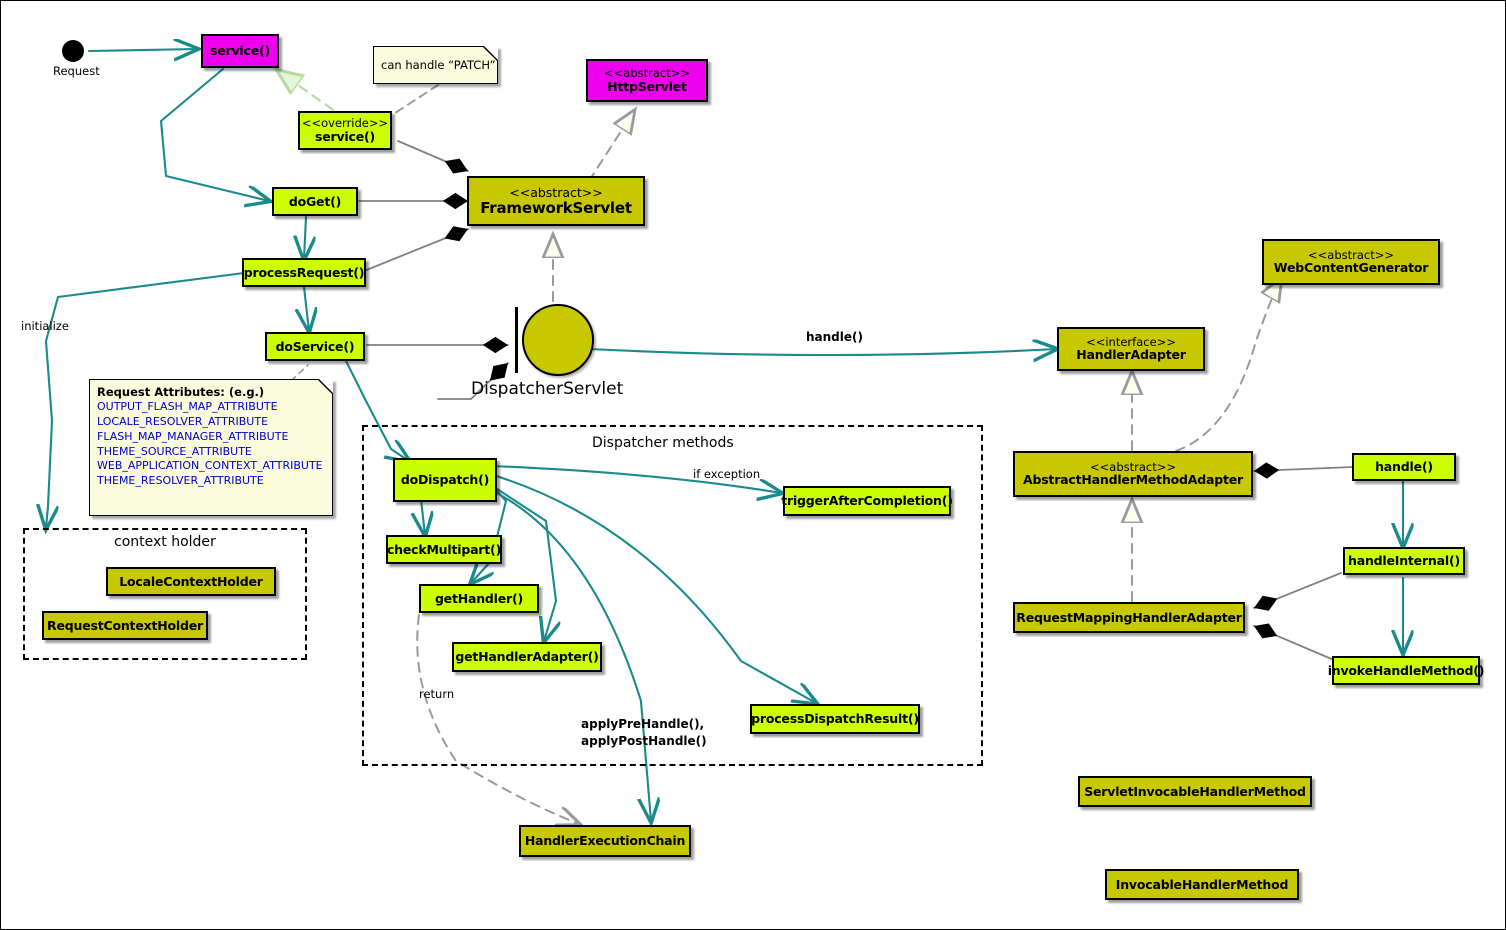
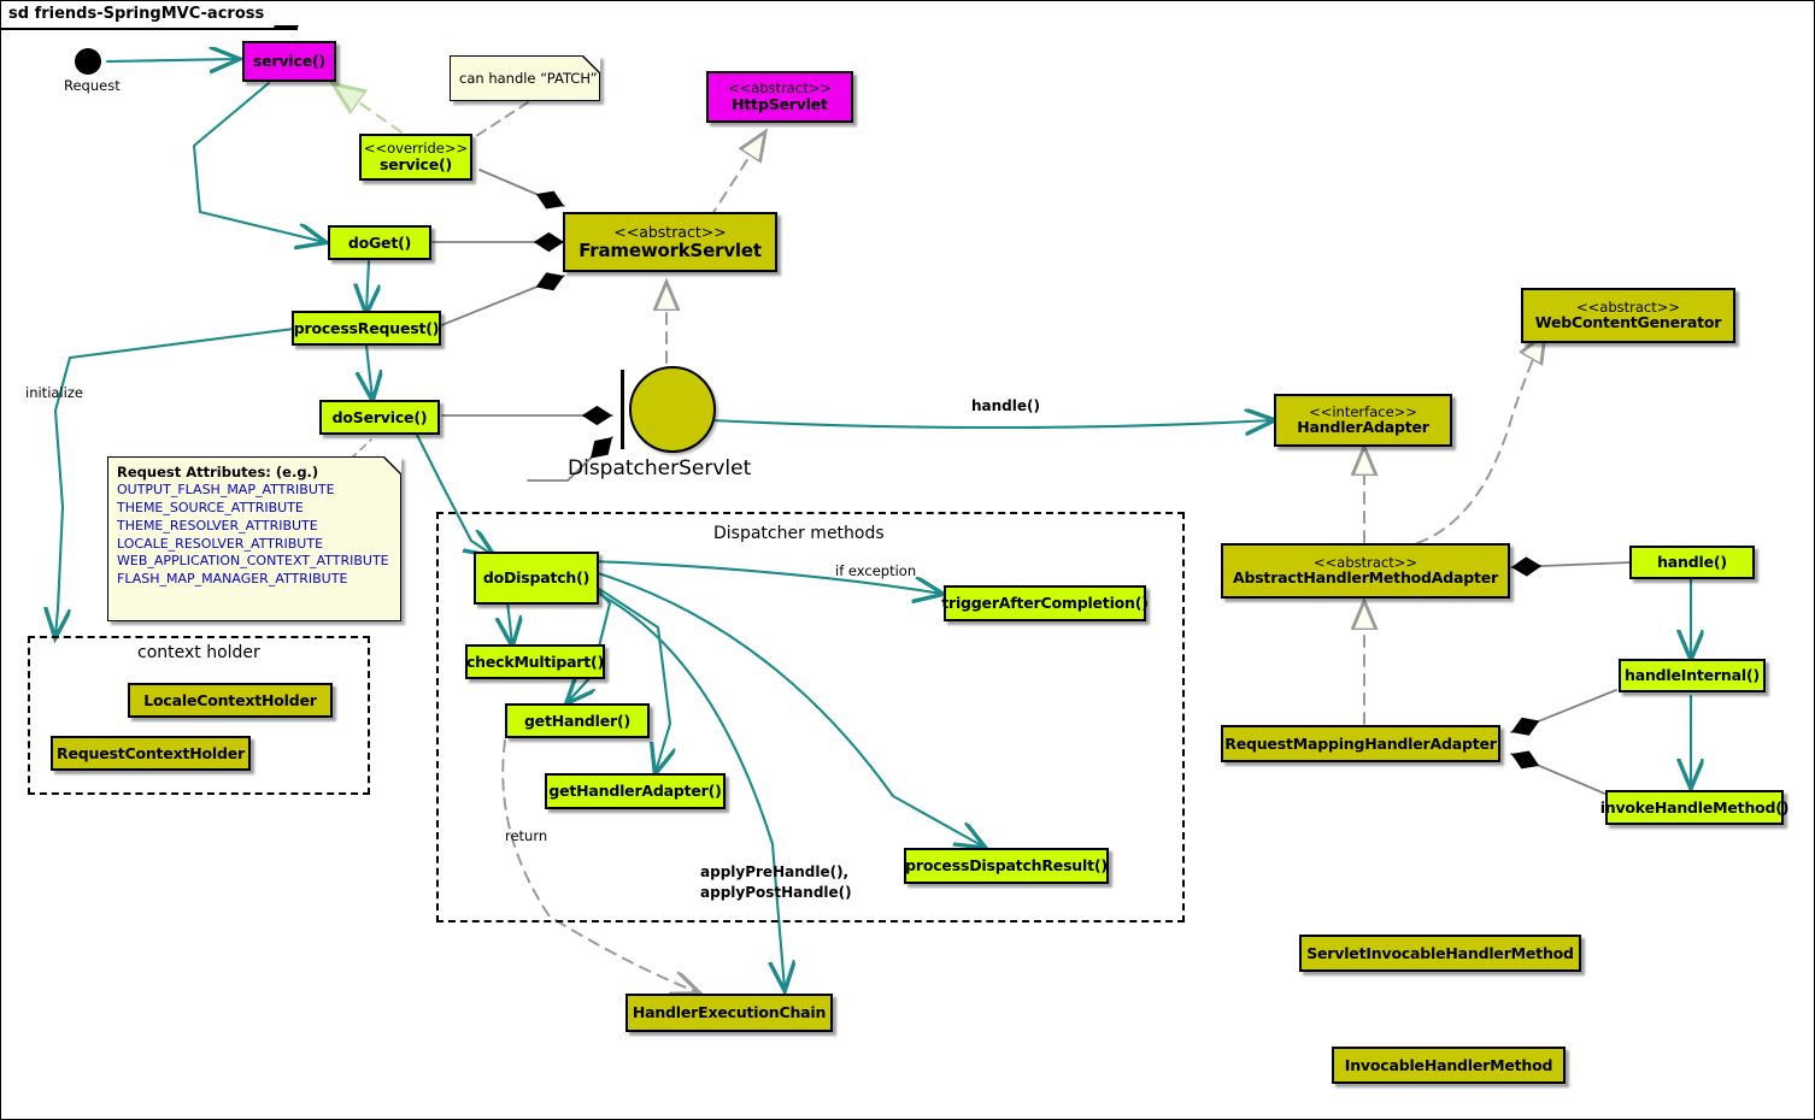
+ sd friends-SpringMVC-across
  Request
  context holder
  Dispatcher methods
  service()
  <<override>>
  service()
  <<abstract>>
  HttpServlet
  <<abstract>>
  FrameworkServlet
  doGet()
  processRequest()
  doService()
  LocaleContextHolder
  RequestContextHolder
  doDispatch()
  checkMultipart()
  getHandler()
  getHandlerAdapter()
  triggerAfterCompletion()
  processDispatchResult()
  HandlerExecutionChain
  <<abstract>>
  WebContentGenerator
  <<interface>>
  HandlerAdapter
  <<abstract>>
  AbstractHandlerMethodAdapter
  RequestMappingHandlerAdapter
  handle()
  handleInternal()
  invokeHandleMethod()
  ServletInvocableHandlerMethod
  InvocableHandlerMethod
  DispatcherServlet
  can handle “PATCH”
  Request Attributes: (e.g.)
  OUTPUT_FLASH_MAP_ATTRIBUTE
- LOCALE_RESOLVER_ATTRIBUTE
+ THEME_SOURCE_ATTRIBUTE
- FLASH_MAP_MANAGER_ATTRIBUTE
+ THEME_RESOLVER_ATTRIBUTE
- THEME_SOURCE_ATTRIBUTE
+ LOCALE_RESOLVER_ATTRIBUTE
  WEB_APPLICATION_CONTEXT_ATTRIBUTE
- THEME_RESOLVER_ATTRIBUTE
+ FLASH_MAP_MANAGER_ATTRIBUTE
  initialize
  handle()
  if exception
  return
  applyPreHandle(),
  applyPostHandle()
